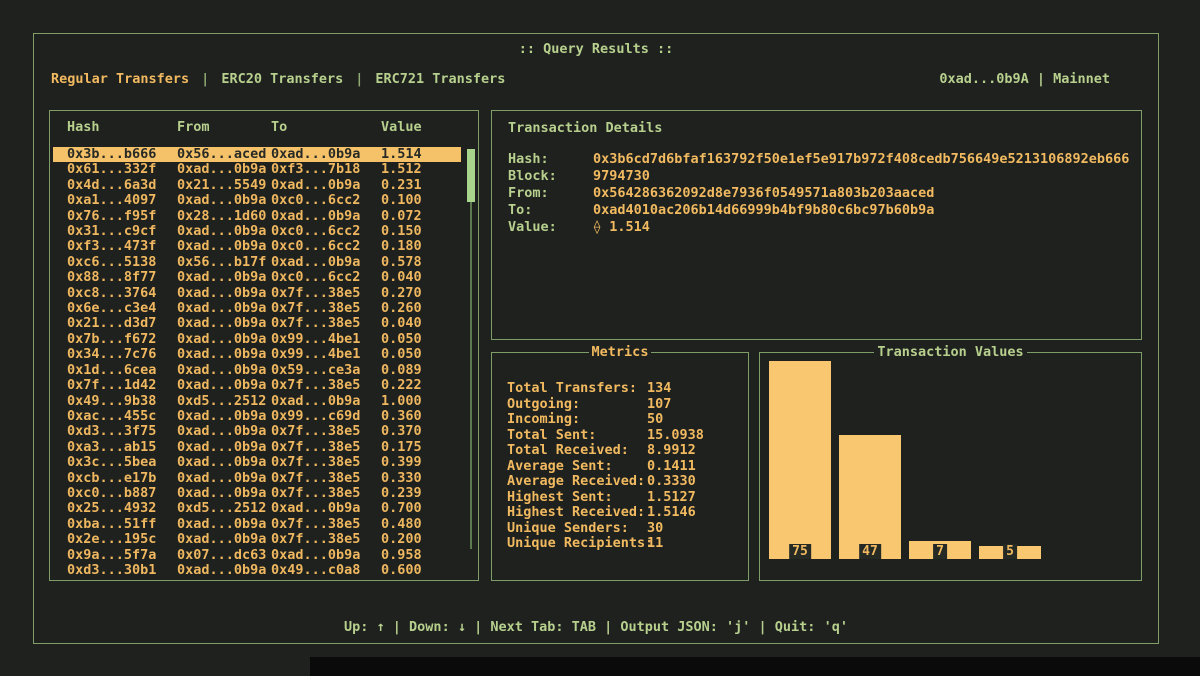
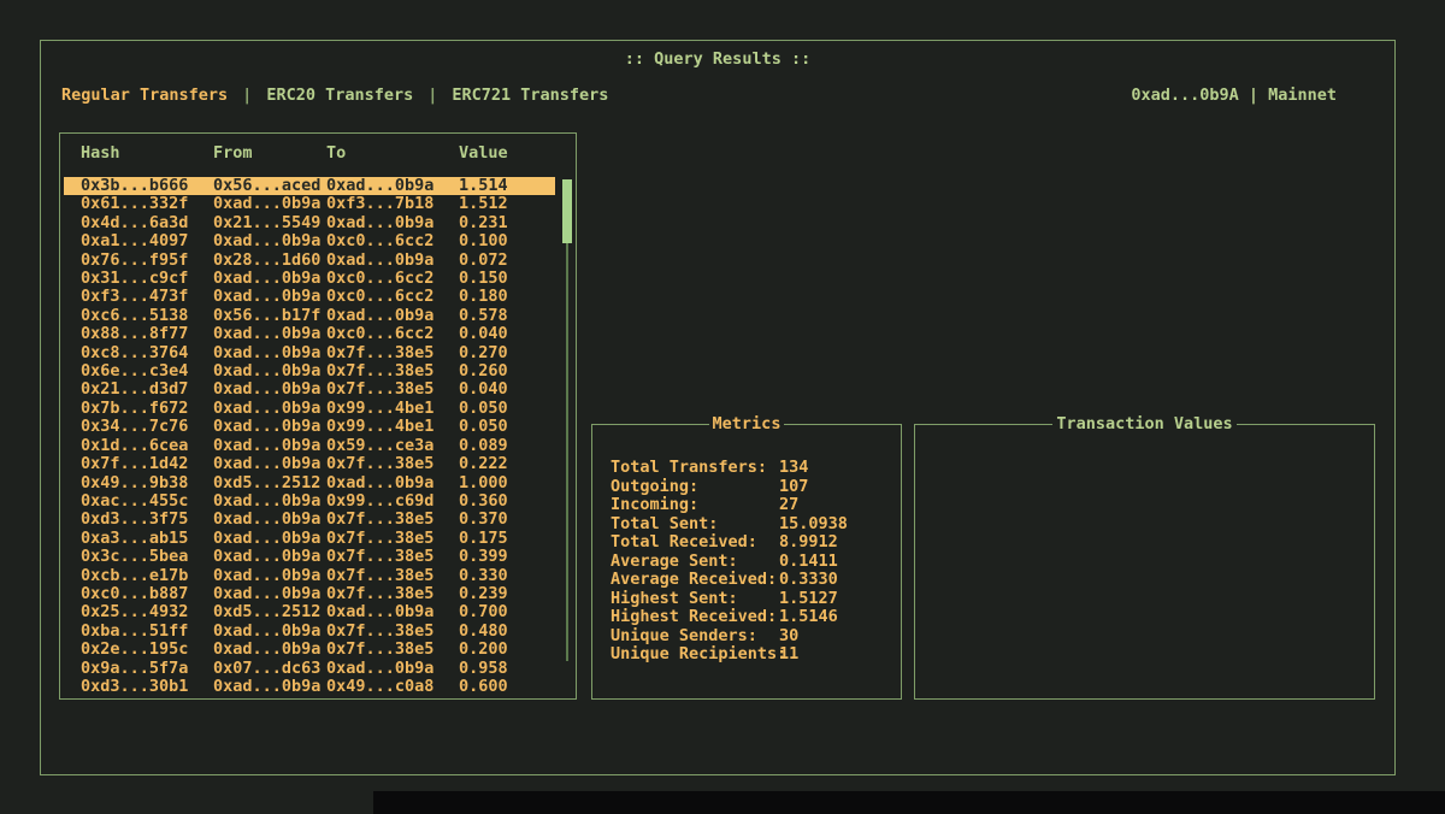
  :: Query Results ::
  Regular Transfers
  |
  ERC20 Transfers
  |
  ERC721 Transfers
  0xad...0b9A | Mainnet
  Hash
  From
  To
  Value
  0x3b...b666
  0x56...aced
  0xad...0b9a
  1.514
  0x61...332f
  0xad...0b9a
  0xf3...7b18
  1.512
  0x4d...6a3d
  0x21...5549
  0xad...0b9a
  0.231
  0xa1...4097
  0xad...0b9a
  0xc0...6cc2
  0.100
  0x76...f95f
  0x28...1d60
  0xad...0b9a
  0.072
  0x31...c9cf
  0xad...0b9a
  0xc0...6cc2
  0.150
  0xf3...473f
  0xad...0b9a
  0xc0...6cc2
  0.180
  0xc6...5138
  0x56...b17f
  0xad...0b9a
  0.578
  0x88...8f77
  0xad...0b9a
  0xc0...6cc2
  0.040
  0xc8...3764
  0xad...0b9a
  0x7f...38e5
  0.270
  0x6e...c3e4
  0xad...0b9a
  0x7f...38e5
  0.260
  0x21...d3d7
  0xad...0b9a
  0x7f...38e5
  0.040
  0x7b...f672
  0xad...0b9a
  0x99...4be1
  0.050
  0x34...7c76
  0xad...0b9a
  0x99...4be1
  0.050
  0x1d...6cea
  0xad...0b9a
  0x59...ce3a
  0.089
  0x7f...1d42
  0xad...0b9a
  0x7f...38e5
  0.222
  0x49...9b38
  0xd5...2512
  0xad...0b9a
  1.000
  0xac...455c
  0xad...0b9a
  0x99...c69d
  0.360
  0xd3...3f75
  0xad...0b9a
  0x7f...38e5
  0.370
  0xa3...ab15
  0xad...0b9a
  0x7f...38e5
  0.175
  0x3c...5bea
  0xad...0b9a
  0x7f...38e5
  0.399
  0xcb...e17b
  0xad...0b9a
  0x7f...38e5
  0.330
  0xc0...b887
  0xad...0b9a
  0x7f...38e5
  0.239
  0x25...4932
  0xd5...2512
  0xad...0b9a
  0.700
  0xba...51ff
  0xad...0b9a
  0x7f...38e5
  0.480
  0x2e...195c
  0xad...0b9a
  0x7f...38e5
  0.200
  0x9a...5f7a
  0x07...dc63
  0xad...0b9a
  0.958
  0xd3...30b1
  0xad...0b9a
  0x49...c0a8
  0.600
- Transaction Details
- Hash:
- 0x3b6cd7d6bfaf163792f50e1ef5e917b972f408cedb756649e5213106892eb666
- Block:
- 9794730
- From:
- 0x564286362092d8e7936f0549571a803b203aaced
- To:
- 0xad4010ac206b14d66999b4bf9b80c6bc97b60b9a
- Value:
- ⟠ 1.514
  Metrics
  Total Transfers:
  134
  Outgoing:
  107
  Incoming:
- 50
+ 27
  Total Sent:
  15.0938
  Total Received:
  8.9912
  Average Sent:
  0.1411
  Average Received:
  0.3330
  Highest Sent:
  1.5127
  Highest Received:
  1.5146
  Unique Senders:
  30
  Unique Recipients
  11
  Transaction Values
- 75
- 47
- 7
- 5
- Up: ↑ | Down: ↓ | Next Tab: TAB | Output JSON: 'j' | Quit: 'q'
